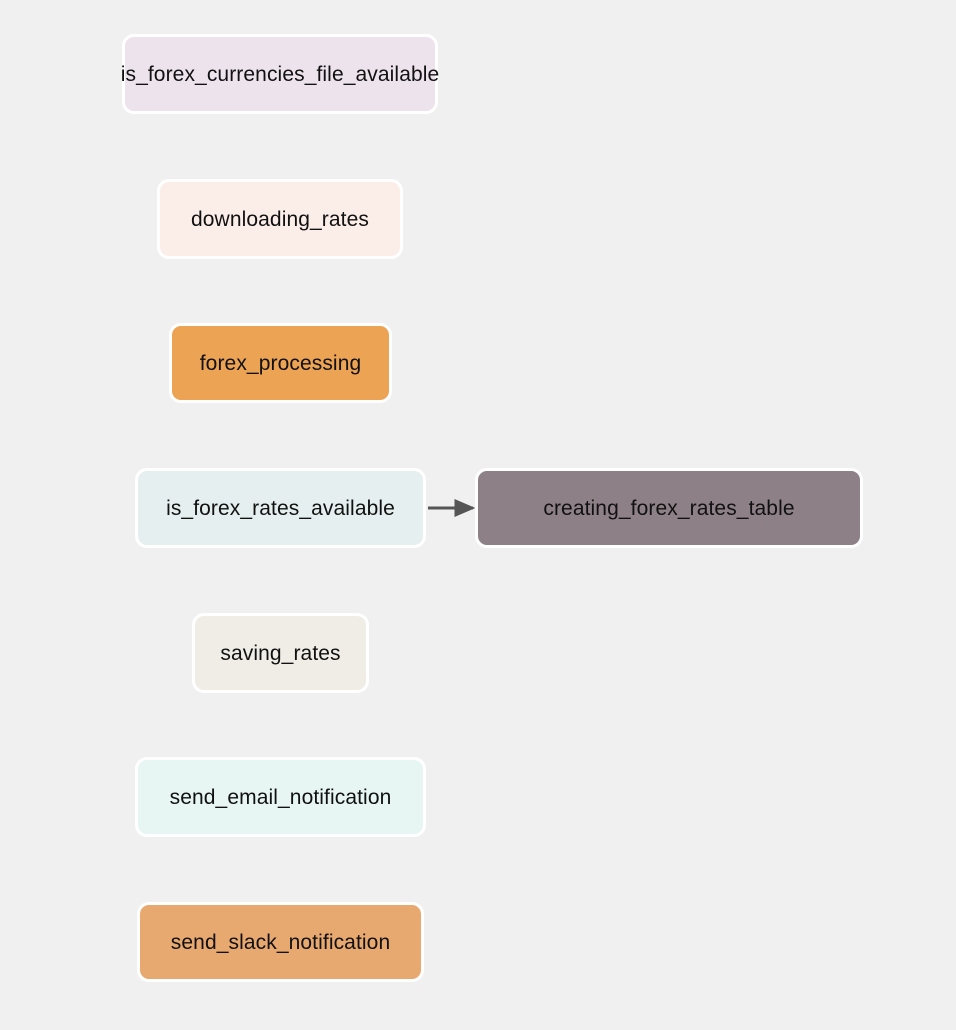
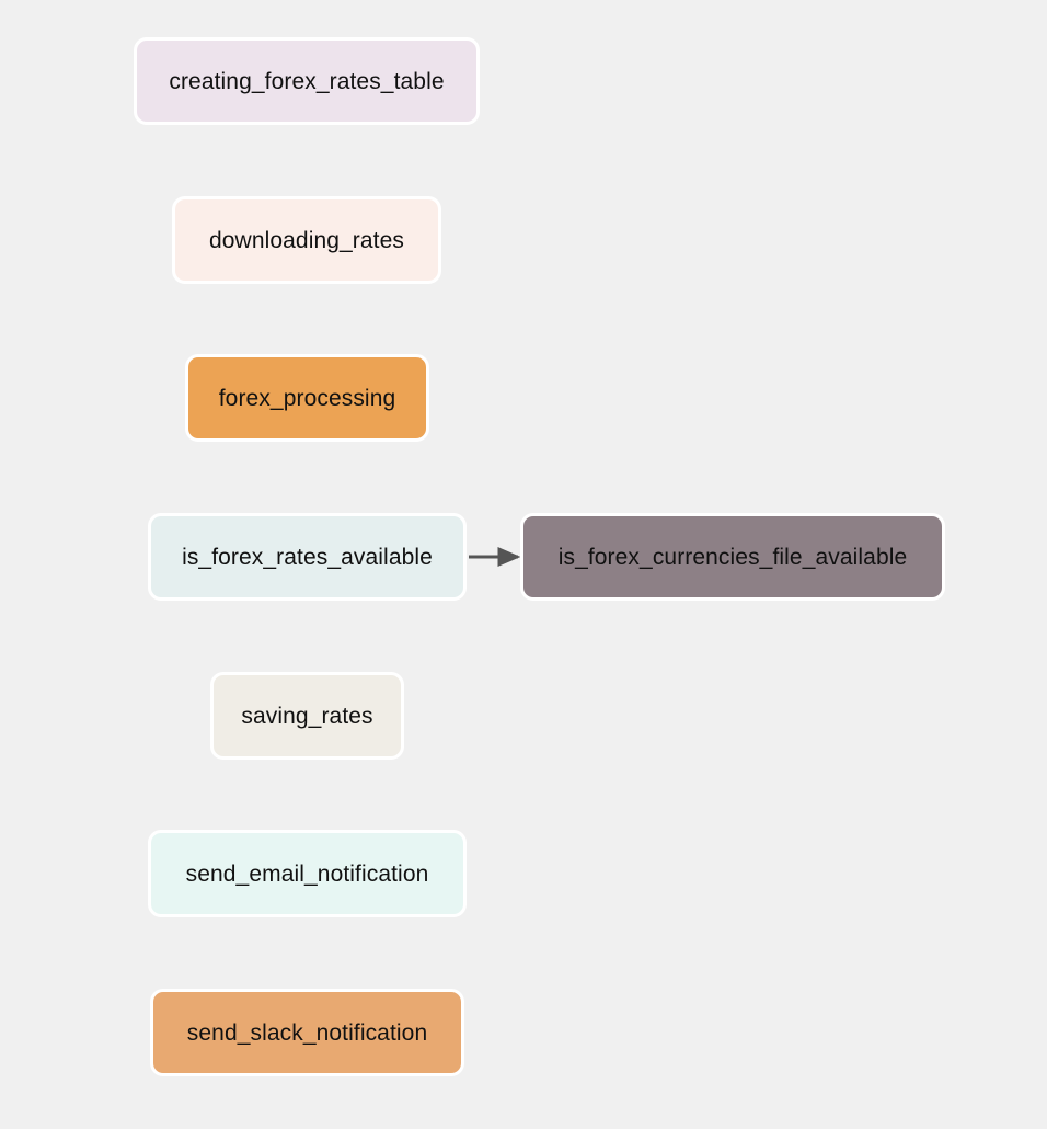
- is_forex_currencies_file_available
+ creating_forex_rates_table
  downloading_rates
  forex_processing
  is_forex_rates_available
- creating_forex_rates_table
+ is_forex_currencies_file_available
  saving_rates
  send_email_notification
  send_slack_notification
